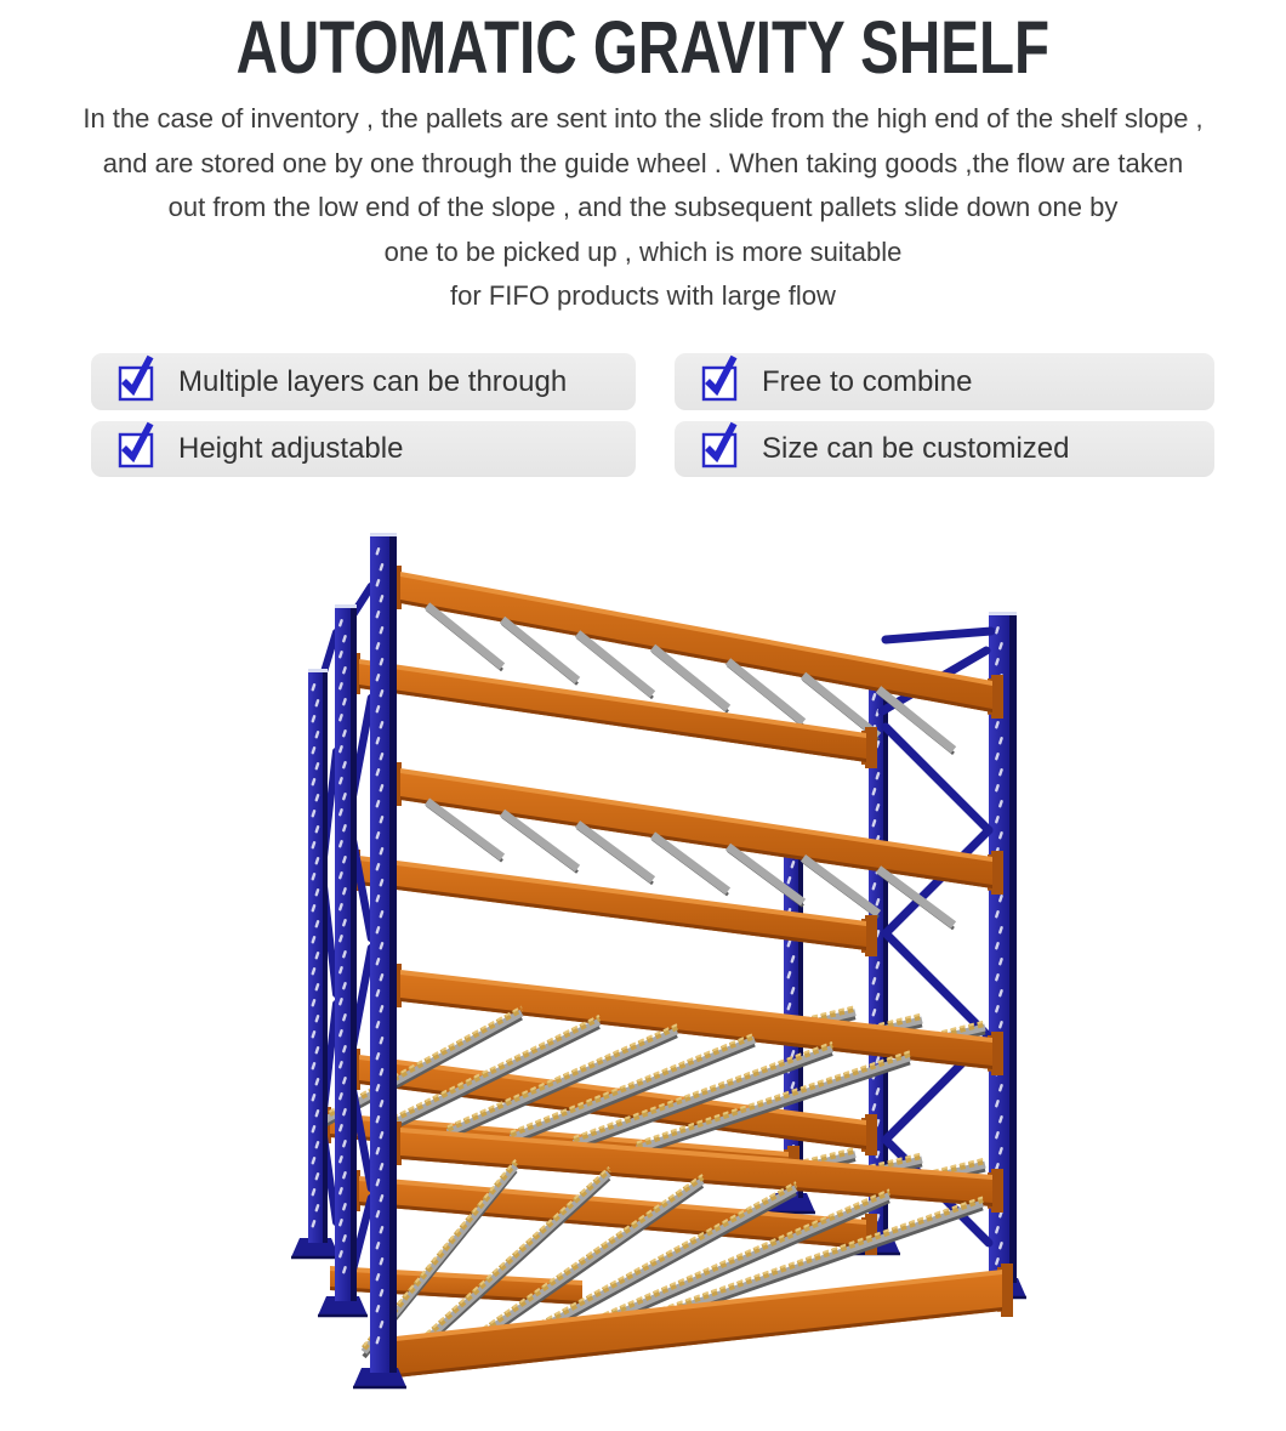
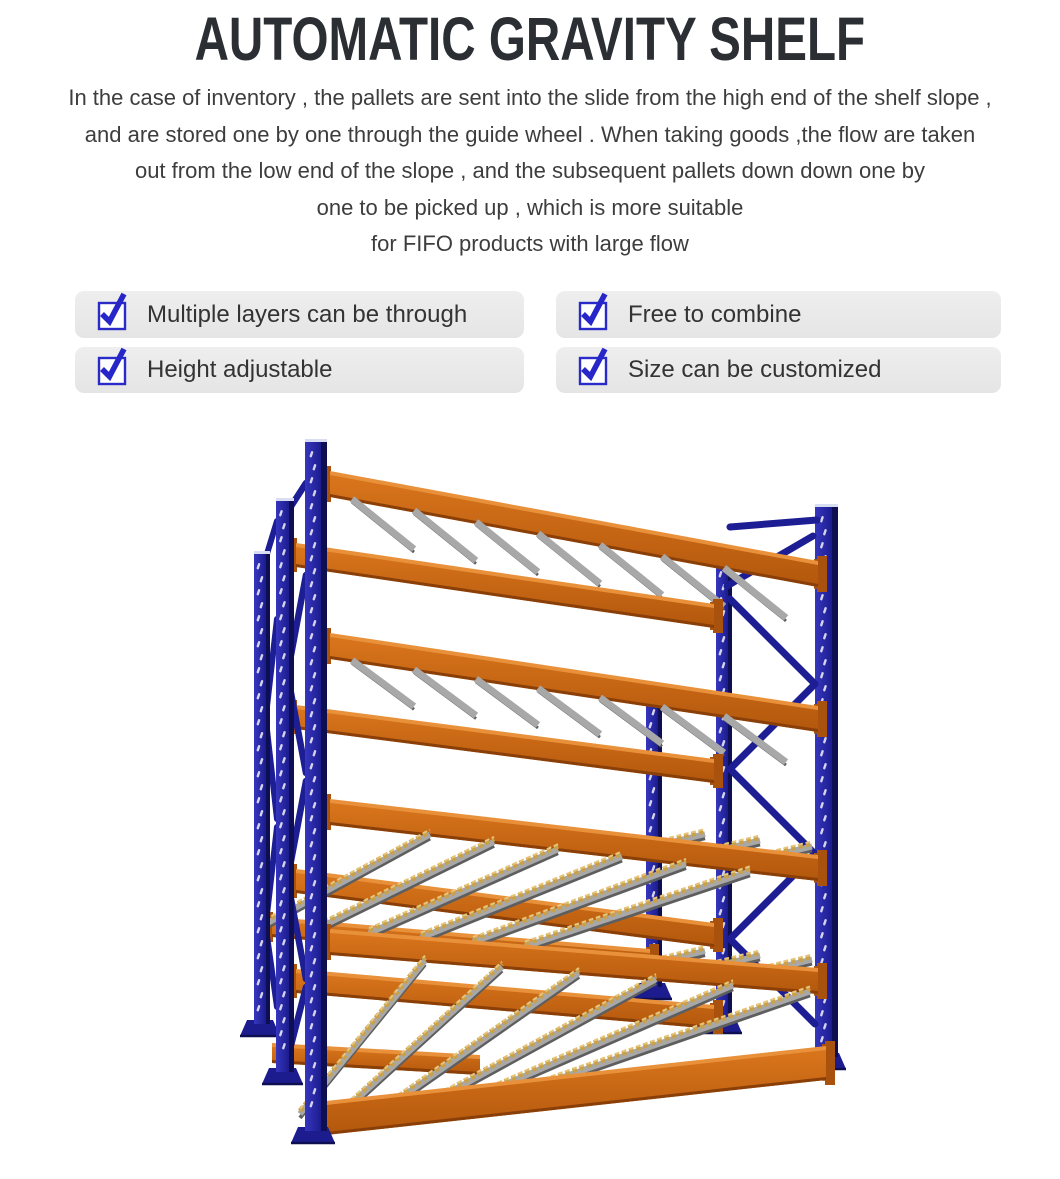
  AUTOMATIC GRAVITY SHELF
  In the case of inventory , the pallets are sent into the slide from the high end of the shelf slope ,
  and are stored one by one through the guide wheel . When taking goods ,the flow are taken
- out from the low end of the slope , and the subsequent pallets slide down one by
+ out from the low end of the slope , and the subsequent pallets down down one by
  one to be picked up , which is more suitable
  for FIFO products with large flow
  Multiple layers can be through
  Free to combine
  Height adjustable
  Size can be customized
